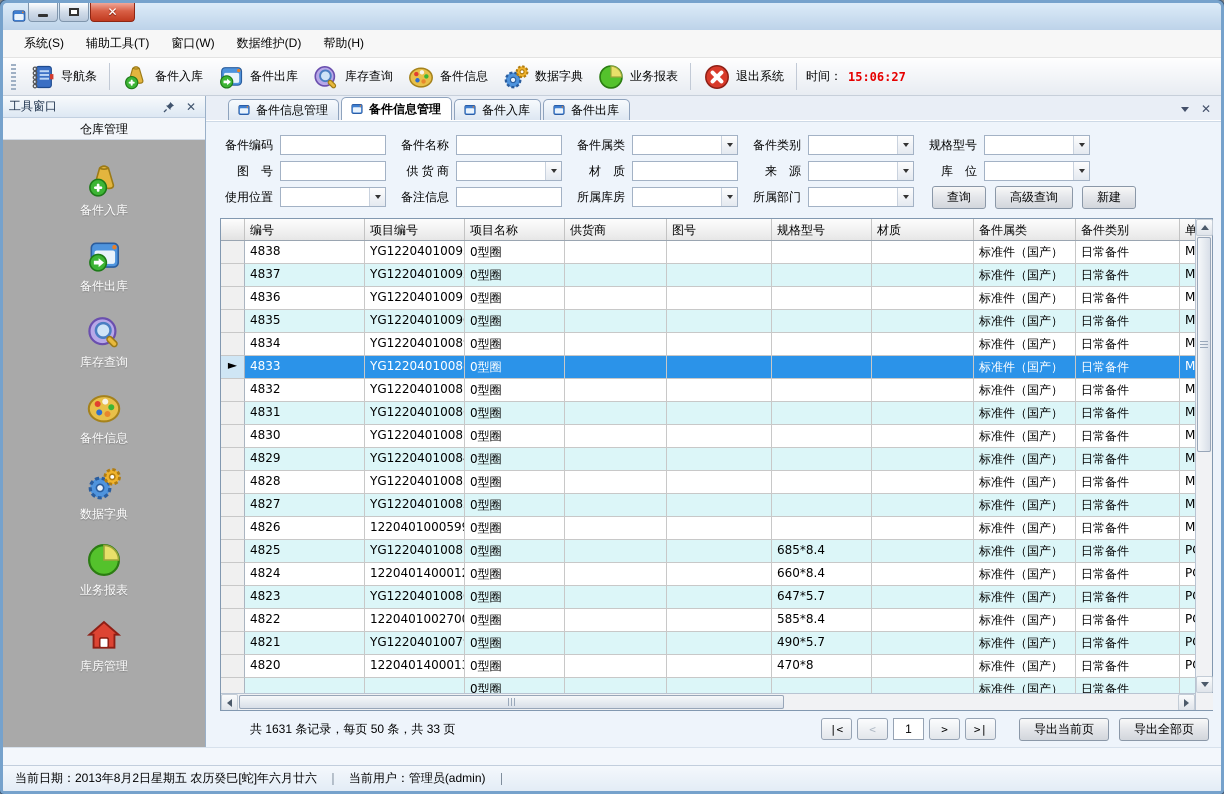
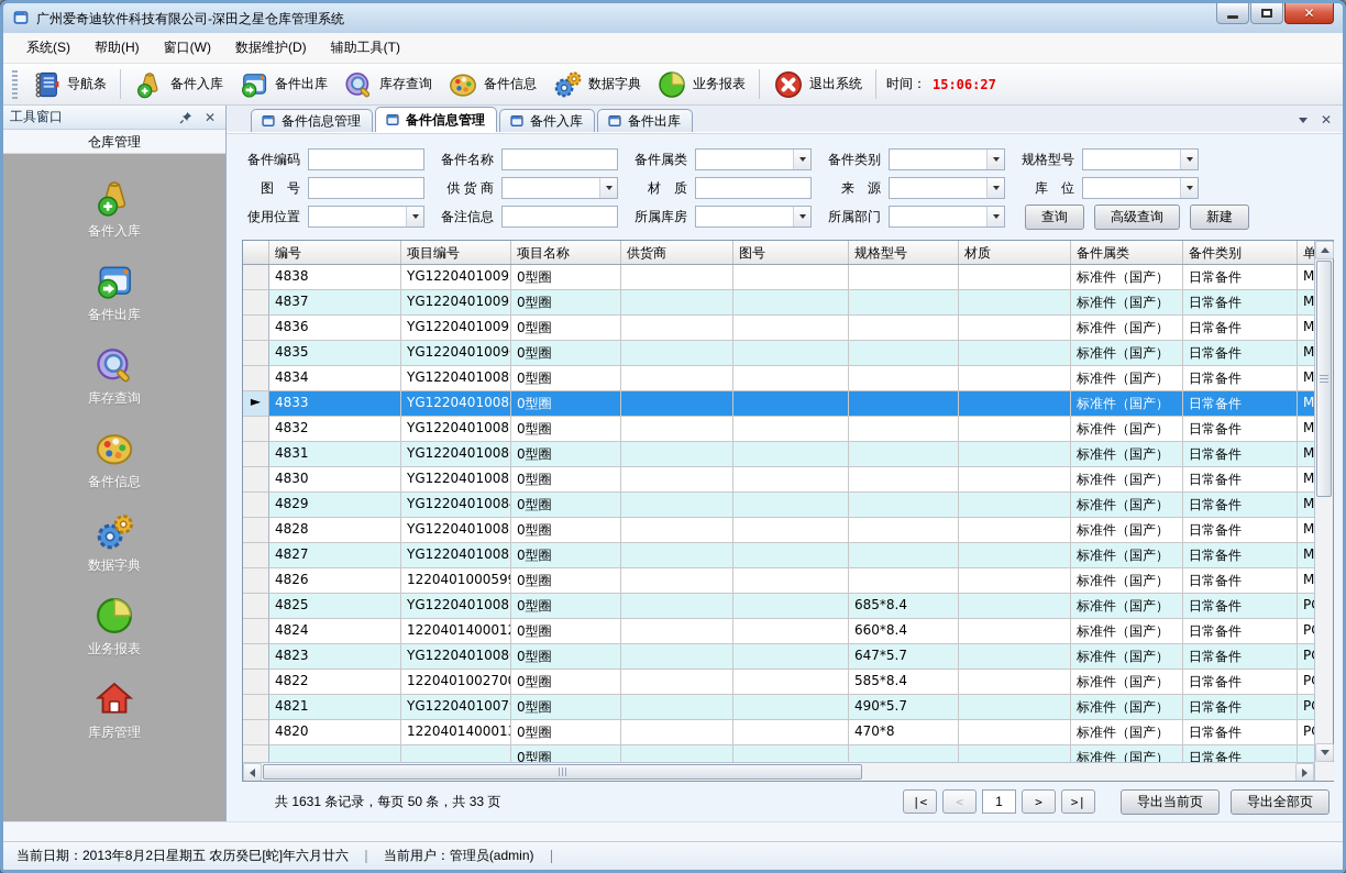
+ 广州爱奇迪软件科技有限公司-深田之星仓库管理系统
  ✕
  系统(S)
- 辅助工具(T)
+ 帮助(H)
  窗口(W)
  数据维护(D)
- 帮助(H)
+ 辅助工具(T)
  导航条
  备件入库
  备件出库
  库存查询
  备件信息
  数据字典
  业务报表
  退出系统
  时间：
  15:06:27
  工具窗口
  ✕
  仓库管理
  备件入库
  备件出库
  库存查询
  备件信息
  数据字典
  业务报表
  库房管理
  备件信息管理
  备件信息管理
  备件入库
  备件出库
  ✕
  备件编码
  备件名称
  备件属类
  备件类别
  规格型号
  图 号
  供 货 商
  材 质
  来 源
  库 位
  使用位置
  备注信息
  所属库房
  所属部门
  查询
  高级查询
  新建
  编号
  项目编号
  项目名称
  供货商
  图号
  规格型号
  材质
  备件属类
  备件类别
  4838
  YG1220401009
  0型圈
  标准件（国产）
  日常备件
  M
  4837
  YG1220401009
  0型圈
  标准件（国产）
  日常备件
  M
  4836
  YG1220401009
  0型圈
  标准件（国产）
  日常备件
  M
  4835
  YG1220401009
  0型圈
  标准件（国产）
  日常备件
  M
  4834
  YG1220401008
  0型圈
  标准件（国产）
  日常备件
  M
  ►
  4833
  YG1220401008
  0型圈
  标准件（国产）
  日常备件
  M
  4832
  YG1220401008
  0型圈
  标准件（国产）
  日常备件
  M
  4831
  YG1220401008
  0型圈
  标准件（国产）
  日常备件
  M
  4830
  YG1220401008
  0型圈
  标准件（国产）
  日常备件
  M
  4829
  YG1220401008
  0型圈
  标准件（国产）
  日常备件
  M
  4828
  YG1220401008
  0型圈
  标准件（国产）
  日常备件
  M
  4827
  YG1220401008
  0型圈
  标准件（国产）
  日常备件
  M
  4826
  122040100059
  0型圈
  标准件（国产）
  日常备件
  M
  4825
  YG1220401008
  0型圈
  685*8.4
  标准件（国产）
  日常备件
  4824
  122040140001
  0型圈
  660*8.4
  标准件（国产）
  日常备件
  4823
  YG1220401008
  0型圈
  647*5.7
  标准件（国产）
  日常备件
  4822
  122040100270
  0型圈
  585*8.4
  标准件（国产）
  日常备件
  4821
  YG1220401007
  0型圈
  490*5.7
  标准件（国产）
  日常备件
  4820
  122040140001
  0型圈
  470*8
  标准件（国产）
  日常备件
  0型圈
  标准件（国产）
  日常备件
  共 1631 条记录，每页 50 条，共 33 页
  |<
  <
  1
  >
  >|
  导出当前页
  导出全部页
  当前日期：2013年8月2日星期五 农历癸巳[蛇]年六月廿六
  ｜
  当前用户：管理员(admin)
  ｜
